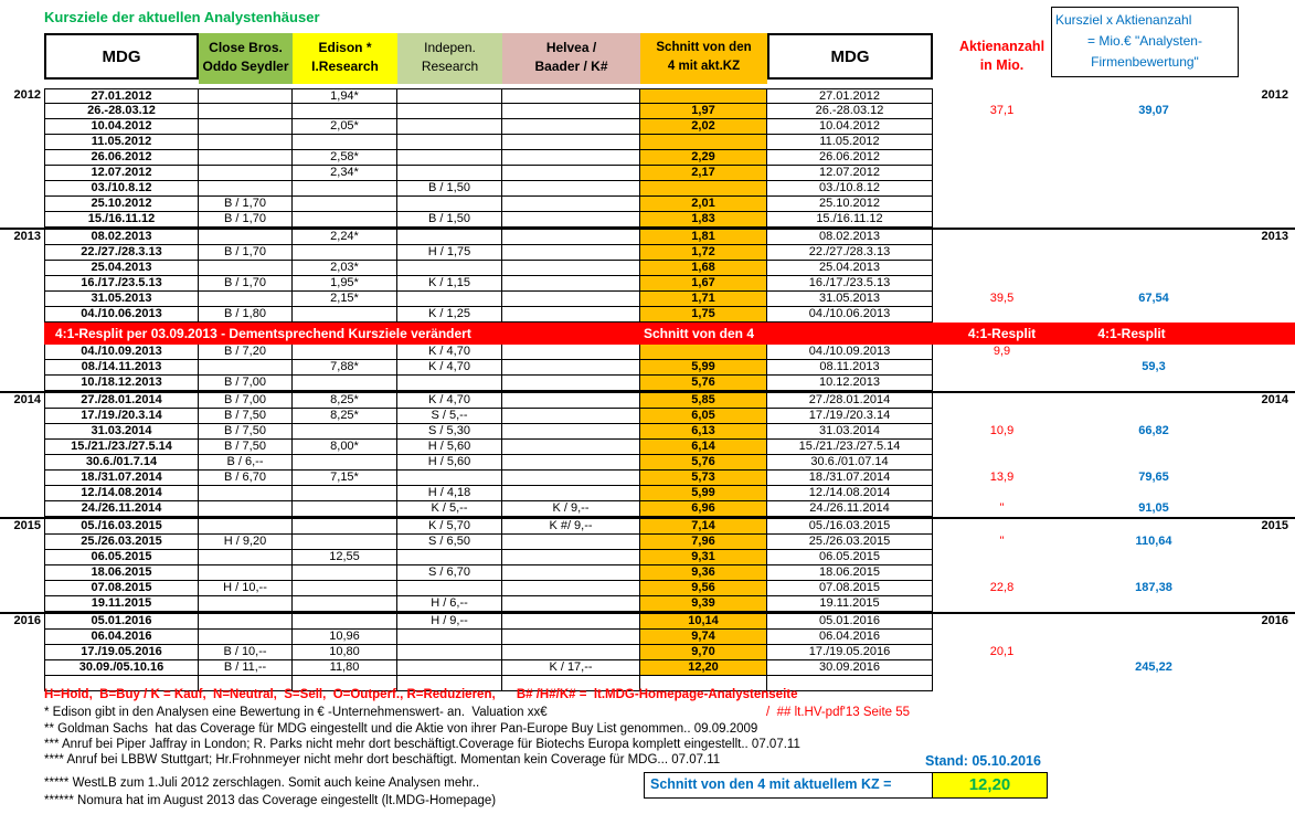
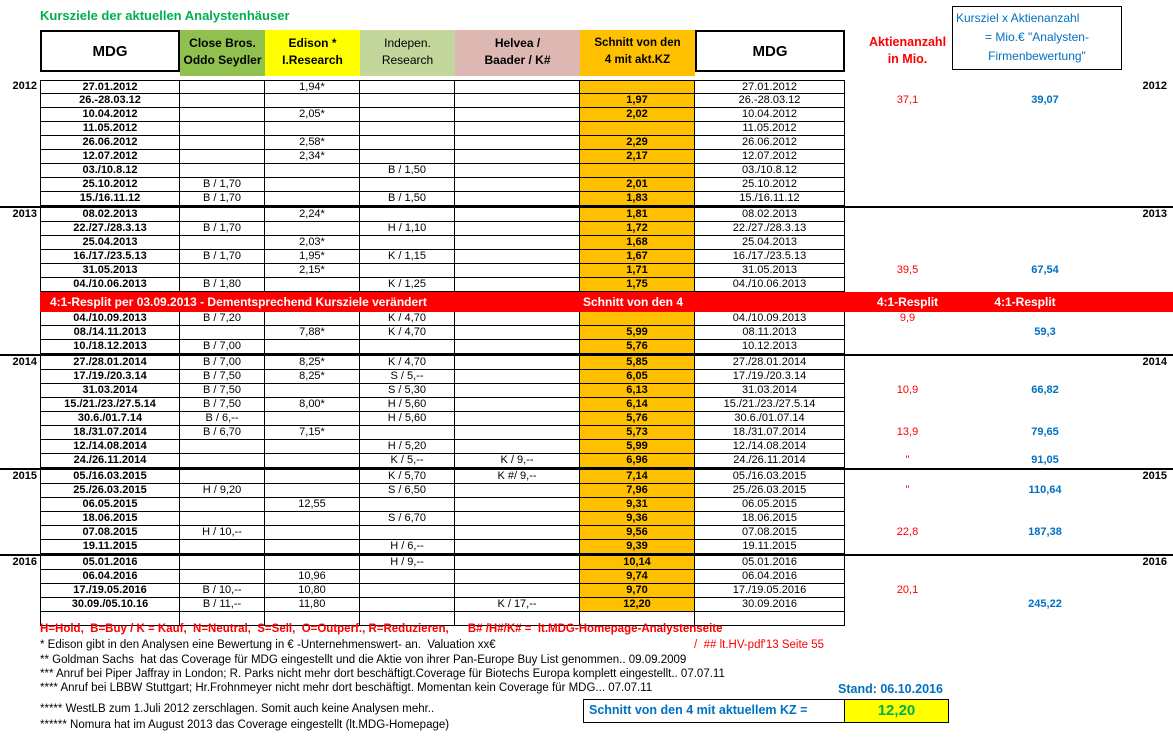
  Kursziele der aktuellen Analystenhäuser
  Kursziel x Aktienanzahl
  = Mio.€ "Analysten-
  Firmenbewertung"
  MDG
  Close Bros.
  Oddo Seydler
  Edison *
  I.Research
  Indepen.
  Research
  Helvea /
  Baader / K#
  Schnitt von den
  4 mit akt.KZ
  MDG
  Aktienanzahl
  in Mio.
  2012
  27.01.2012
  1,94*
  27.01.2012
  2012
  26.-28.03.12
  1,97
  26.-28.03.12
  37,1
  39,07
  10.04.2012
  2,05*
  2,02
  10.04.2012
  11.05.2012
  11.05.2012
  26.06.2012
  2,58*
  2,29
  26.06.2012
  12.07.2012
  2,34*
  2,17
  12.07.2012
  03./10.8.12
  B / 1,50
  03./10.8.12
  25.10.2012
  B / 1,70
  2,01
  25.10.2012
  15./16.11.12
  B / 1,70
  B / 1,50
  1,83
  15./16.11.12
  2013
  08.02.2013
  2,24*
  1,81
  08.02.2013
  2013
  22./27./28.3.13
  B / 1,70
- H / 1,75
+ H / 1,10
  1,72
  22./27./28.3.13
  25.04.2013
  2,03*
  1,68
  25.04.2013
  16./17./23.5.13
  B / 1,70
  1,95*
  K / 1,15
  1,67
  16./17./23.5.13
  31.05.2013
  2,15*
  1,71
  31.05.2013
  39,5
  67,54
  04./10.06.2013
  B / 1,80
  K / 1,25
  1,75
  04./10.06.2013
  4:1-Resplit per 03.09.2013 - Dementsprechend Kursziele verändert
  Schnitt von den 4
  4:1-Resplit
  4:1-Resplit
  04./10.09.2013
  B / 7,20
  K / 4,70
  04./10.09.2013
  9,9
  08./14.11.2013
  7,88*
  K / 4,70
  5,99
  08.11.2013
  59,3
  10./18.12.2013
  B / 7,00
  5,76
  10.12.2013
  2014
  27./28.01.2014
  B / 7,00
  8,25*
  K / 4,70
  5,85
  27./28.01.2014
  2014
  17./19./20.3.14
  B / 7,50
  8,25*
  S / 5,--
  6,05
  17./19./20.3.14
  31.03.2014
  B / 7,50
  S / 5,30
  6,13
  31.03.2014
  10,9
  66,82
  15./21./23./27.5.14
  B / 7,50
  8,00*
  H / 5,60
  6,14
  15./21./23./27.5.14
  30.6./01.7.14
  B / 6,--
  H / 5,60
  5,76
  30.6./01.07.14
  18./31.07.2014
  B / 6,70
  7,15*
  5,73
  18./31.07.2014
  13,9
  79,65
  12./14.08.2014
- H / 4,18
+ H / 5,20
  5,99
  12./14.08.2014
  24./26.11.2014
  K / 5,--
  K / 9,--
  6,96
  24./26.11.2014
  "
  91,05
  2015
  05./16.03.2015
  K / 5,70
  K #/ 9,--
  7,14
  05./16.03.2015
  2015
  25./26.03.2015
  H / 9,20
  S / 6,50
  7,96
  25./26.03.2015
  "
  110,64
  06.05.2015
  12,55
  9,31
  06.05.2015
  18.06.2015
  S / 6,70
  9,36
  18.06.2015
  07.08.2015
  H / 10,--
  9,56
  07.08.2015
  22,8
  187,38
  19.11.2015
  H / 6,--
  9,39
  19.11.2015
  2016
  05.01.2016
  H / 9,--
  10,14
  05.01.2016
  2016
  06.04.2016
  10,96
  9,74
  06.04.2016
  17./19.05.2016
  B / 10,--
  10,80
  9,70
  17./19.05.2016
  20,1
  30.09./05.10.16
  B / 11,--
  11,80
  K / 17,--
  12,20
  30.09.2016
  245,22
  H=Hold, B=Buy / K = Kauf, N=Neutral, S=Sell, O=Outperf., R=Reduzieren, B# /H#/K# = lt.MDG-Homepage-Analystenseite
  * Edison gibt in den Analysen eine Bewertung in € -Unternehmenswert- an. Valuation xx€
  / ## lt.HV-pdf'13 Seite 55
  ** Goldman Sachs hat das Coverage für MDG eingestellt und die Aktie von ihrer Pan-Europe Buy List genommen.. 09.09.2009
  *** Anruf bei Piper Jaffray in London; R. Parks nicht mehr dort beschäftigt.Coverage für Biotechs Europa komplett eingestellt.. 07.07.11
  **** Anruf bei LBBW Stuttgart; Hr.Frohnmeyer nicht mehr dort beschäftigt. Momentan kein Coverage für MDG... 07.07.11
  ***** WestLB zum 1.Juli 2012 zerschlagen. Somit auch keine Analysen mehr..
  ****** Nomura hat im August 2013 das Coverage eingestellt (lt.MDG-Homepage)
- Stand: 05.10.2016
+ Stand: 06.10.2016
  Schnitt von den 4 mit aktuellem KZ =
  12,20
